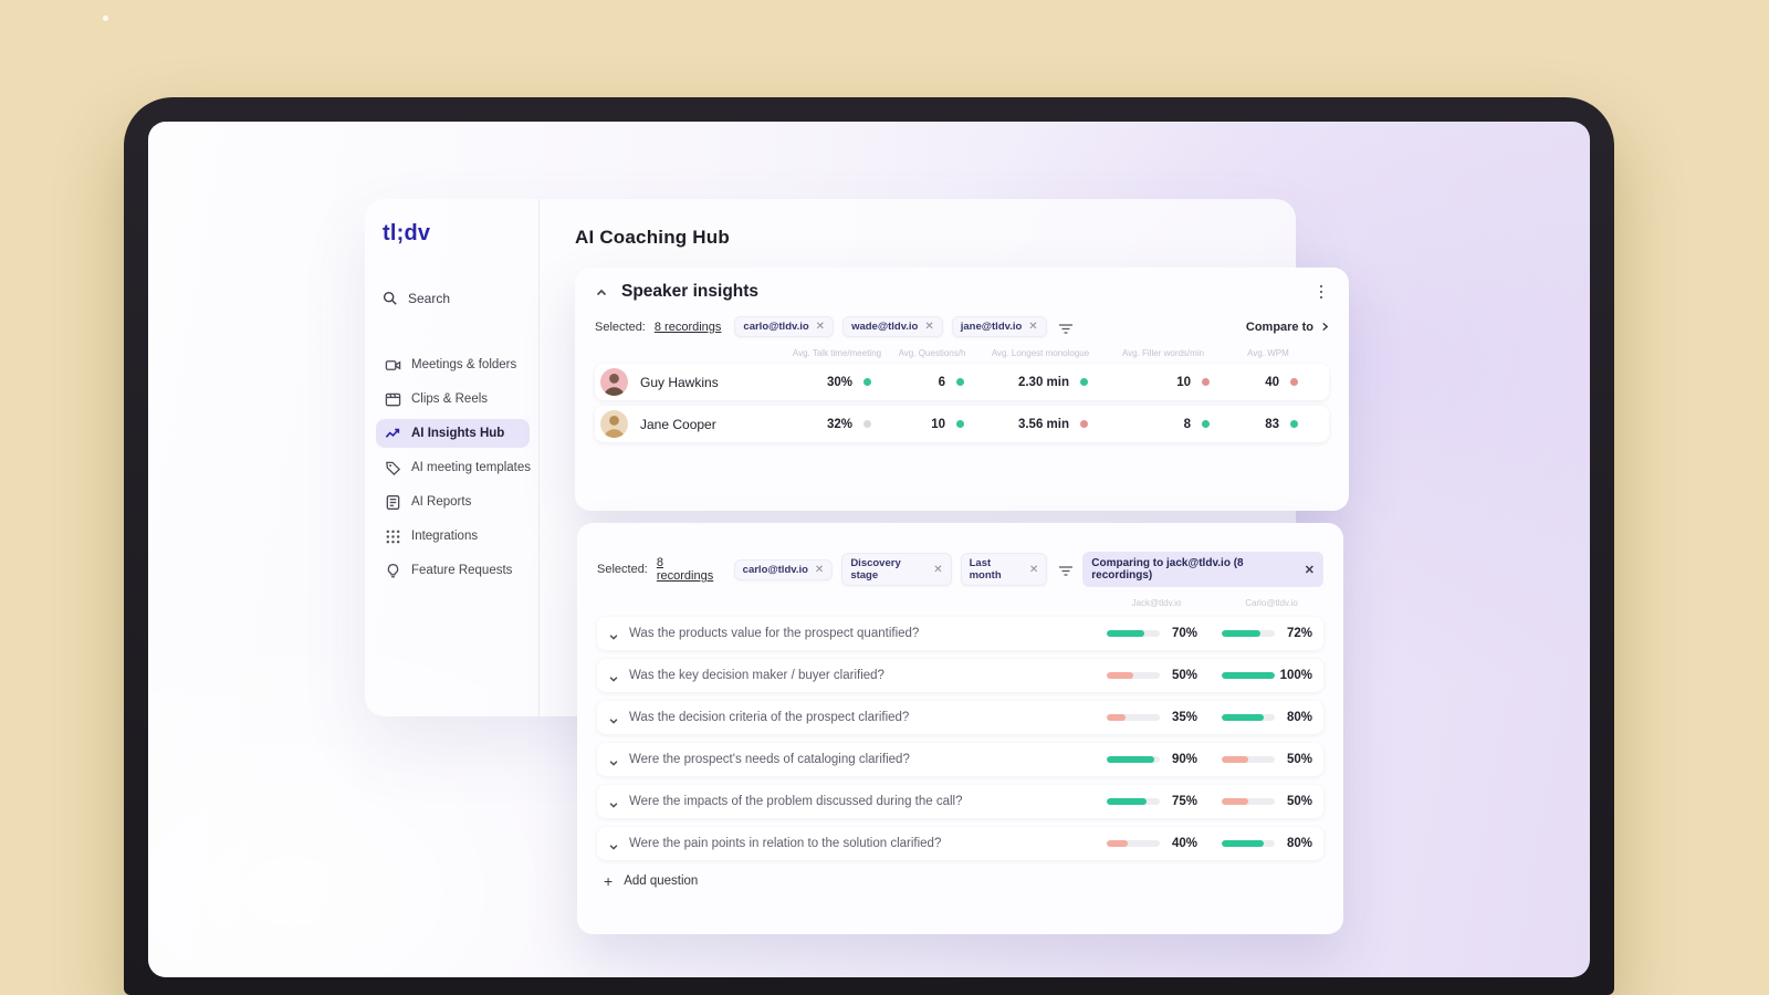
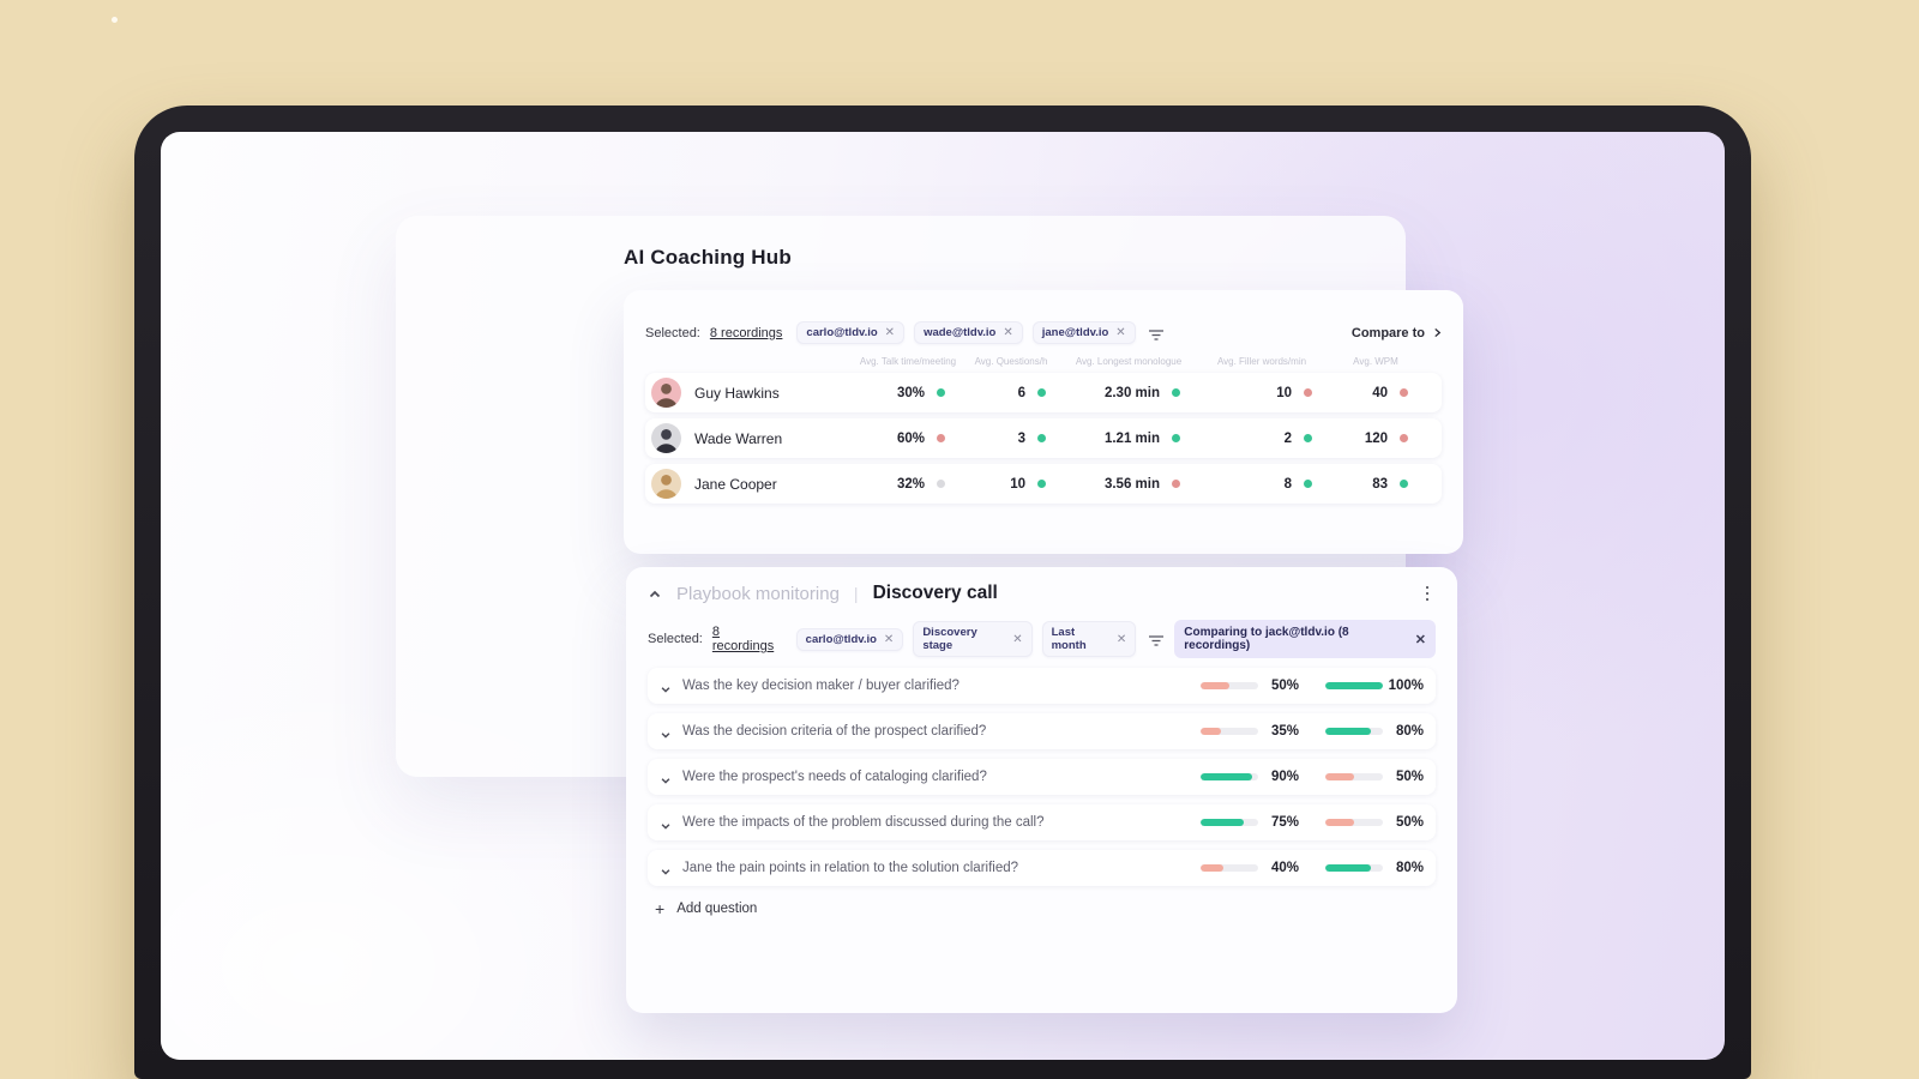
- tl;dv
- Search
- Meetings & folders
- Clips & Reels
- AI Insights Hub
- AI meeting templates
- AI Reports
- Integrations
- Feature Requests
  AI Coaching Hub
- Speaker insights
  Selected:
  8 recordings
  carlo@tldv.io
  ✕
  wade@tldv.io
  ✕
  jane@tldv.io
  ✕
  Compare to
  Avg. Talk time/meeting
  Avg. Questions/h
  Avg. Longest monologue
  Avg. Filler words/min
  Avg. WPM
  Guy Hawkins
  30%
  6
  2.30 min
  10
  40
+ Wade Warren
+ 60%
+ 3
+ 1.21 min
+ 2
+ 120
  Jane Cooper
  32%
  10
  3.56 min
  8
  83
+ Playbook monitoring
+ |
+ Discovery call
  Selected:
  8 recordings
  carlo@tldv.io
  ✕
  Discovery stage
  ✕
  Last month
  ✕
  Comparing to jack@tldv.io (8 recordings)
  ✕
- Jack@tldv.io
- Carlo@tldv.io
- Was the products value for the prospect quantified?
- 70%
- 72%
  Was the key decision maker / buyer clarified?
  50%
  100%
  Was the decision criteria of the prospect clarified?
  35%
  80%
  Were the prospect's needs of cataloging clarified?
  90%
  50%
  Were the impacts of the problem discussed during the call?
  75%
  50%
- Were the pain points in relation to the solution clarified?
+ Jane the pain points in relation to the solution clarified?
  40%
  80%
  +
  Add question
